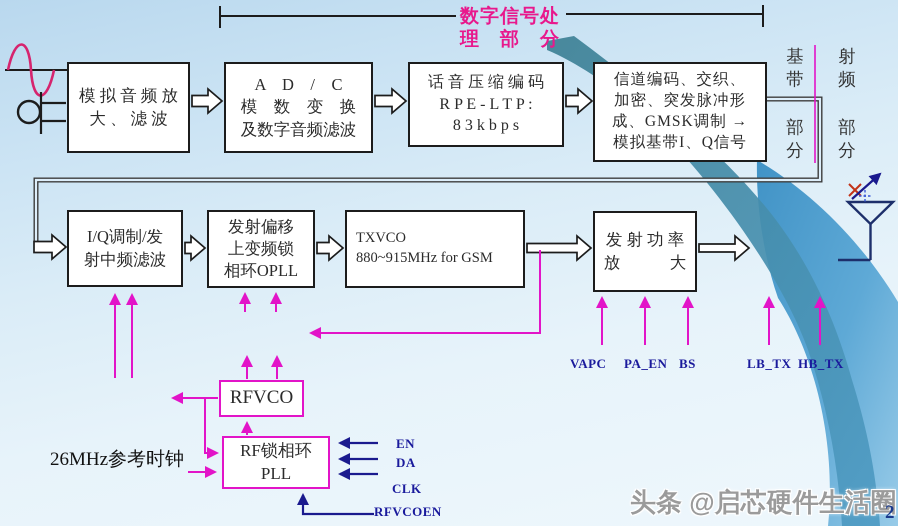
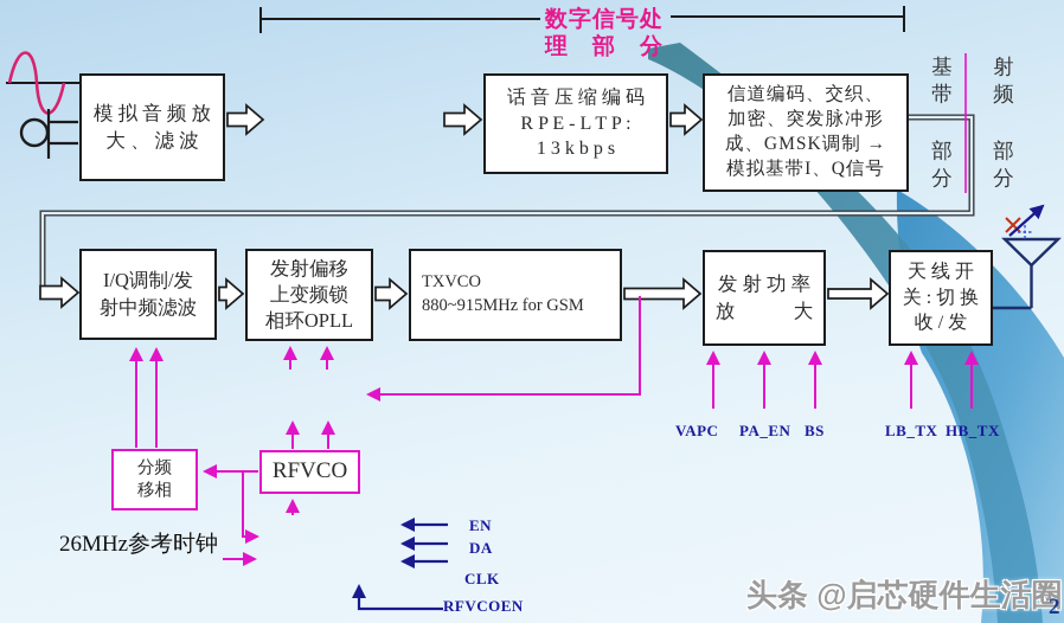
  数字信号处
  理 部 分
  基带
  部分
  射频
  部分
  模 拟 音 频 放
  大 、 滤 波
- A D / C
- 模 数 变 换
- 及数字音频滤波
  话 音 压 缩 编 码
  R P E - L T P :
- 8 3 k b p s
+ 1 3 k b p s
  信道编码、交织、
  加密、突发脉冲形
  成、GMSK调制 →
  模拟基带I、Q信号
  I/Q调制/发
  射中频滤波
  发射偏移
  上变频锁
  相环OPLL
  TXVCO
  880~915MHz for GSM
  发 射 功 率
  放 大
+ 天 线 开
+ 关 : 切 换
+ 收 / 发
+ 分频
+ 移相
  RFVCO
- RF锁相环
- PLL
  26MHz参考时钟
  EN
  DA
  CLK
  RFVCOEN
  VAPC
  PA_EN
  BS
  LB_TX
  HB_TX
  头条 @启芯硬件生活圈
  2
